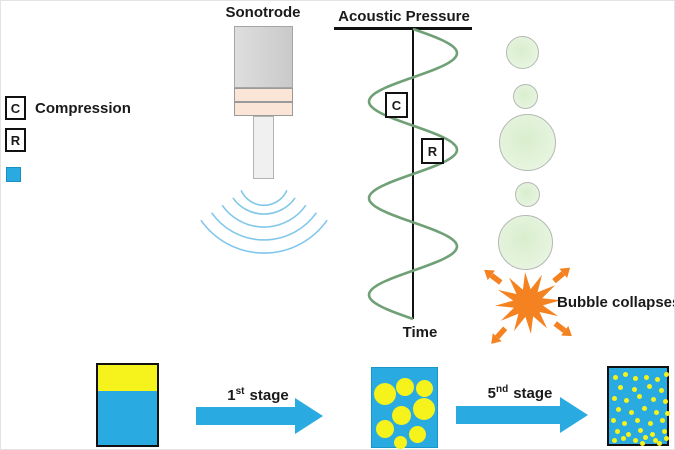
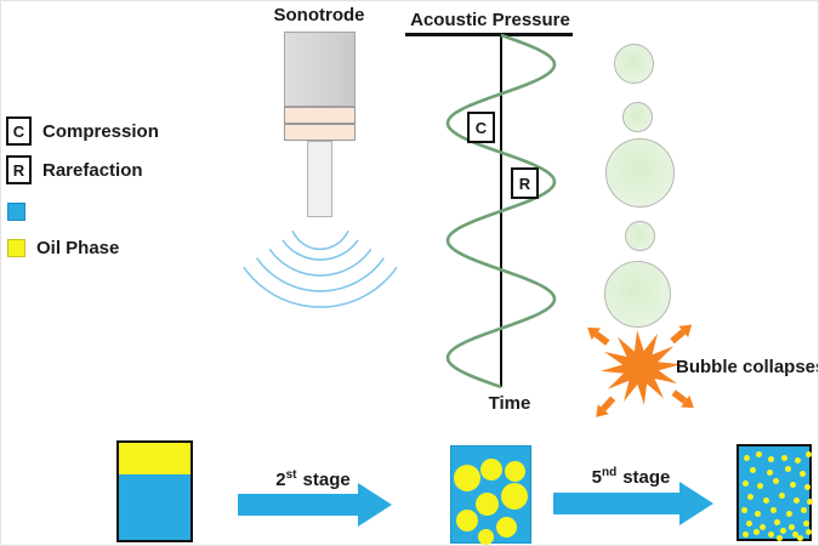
  C
  Compression
  R
+ Rarefaction
+ Oil Phase
  Sonotrode
  Acoustic Pressure
  Time
  C
  R
  Bubble collapse
- 1st stage
+ 2st stage
  5nd stage
